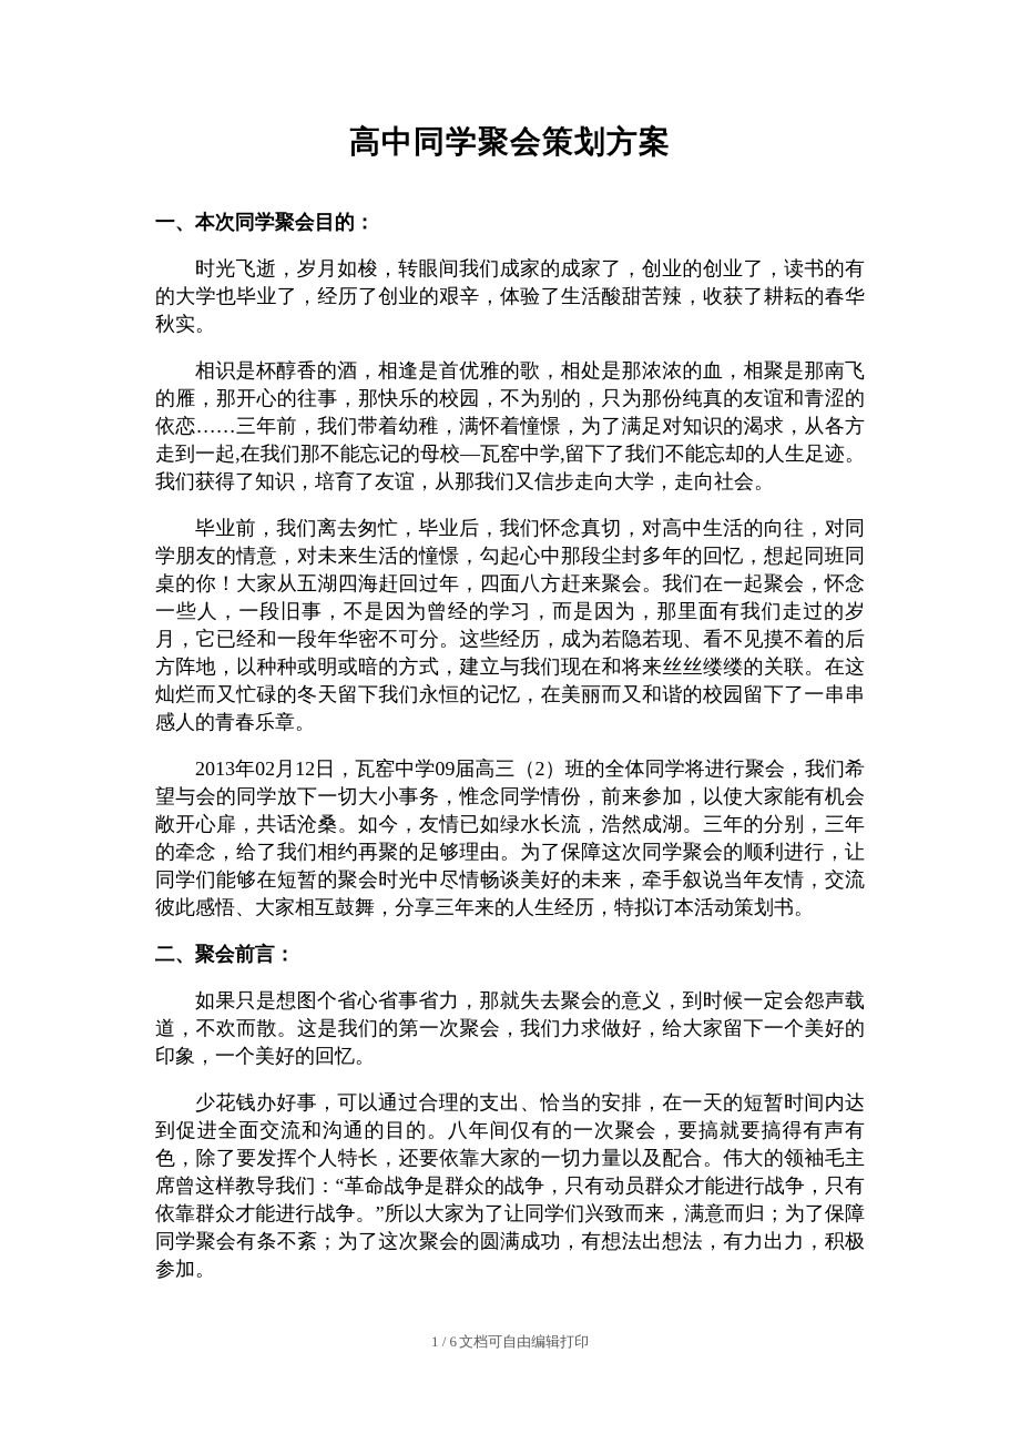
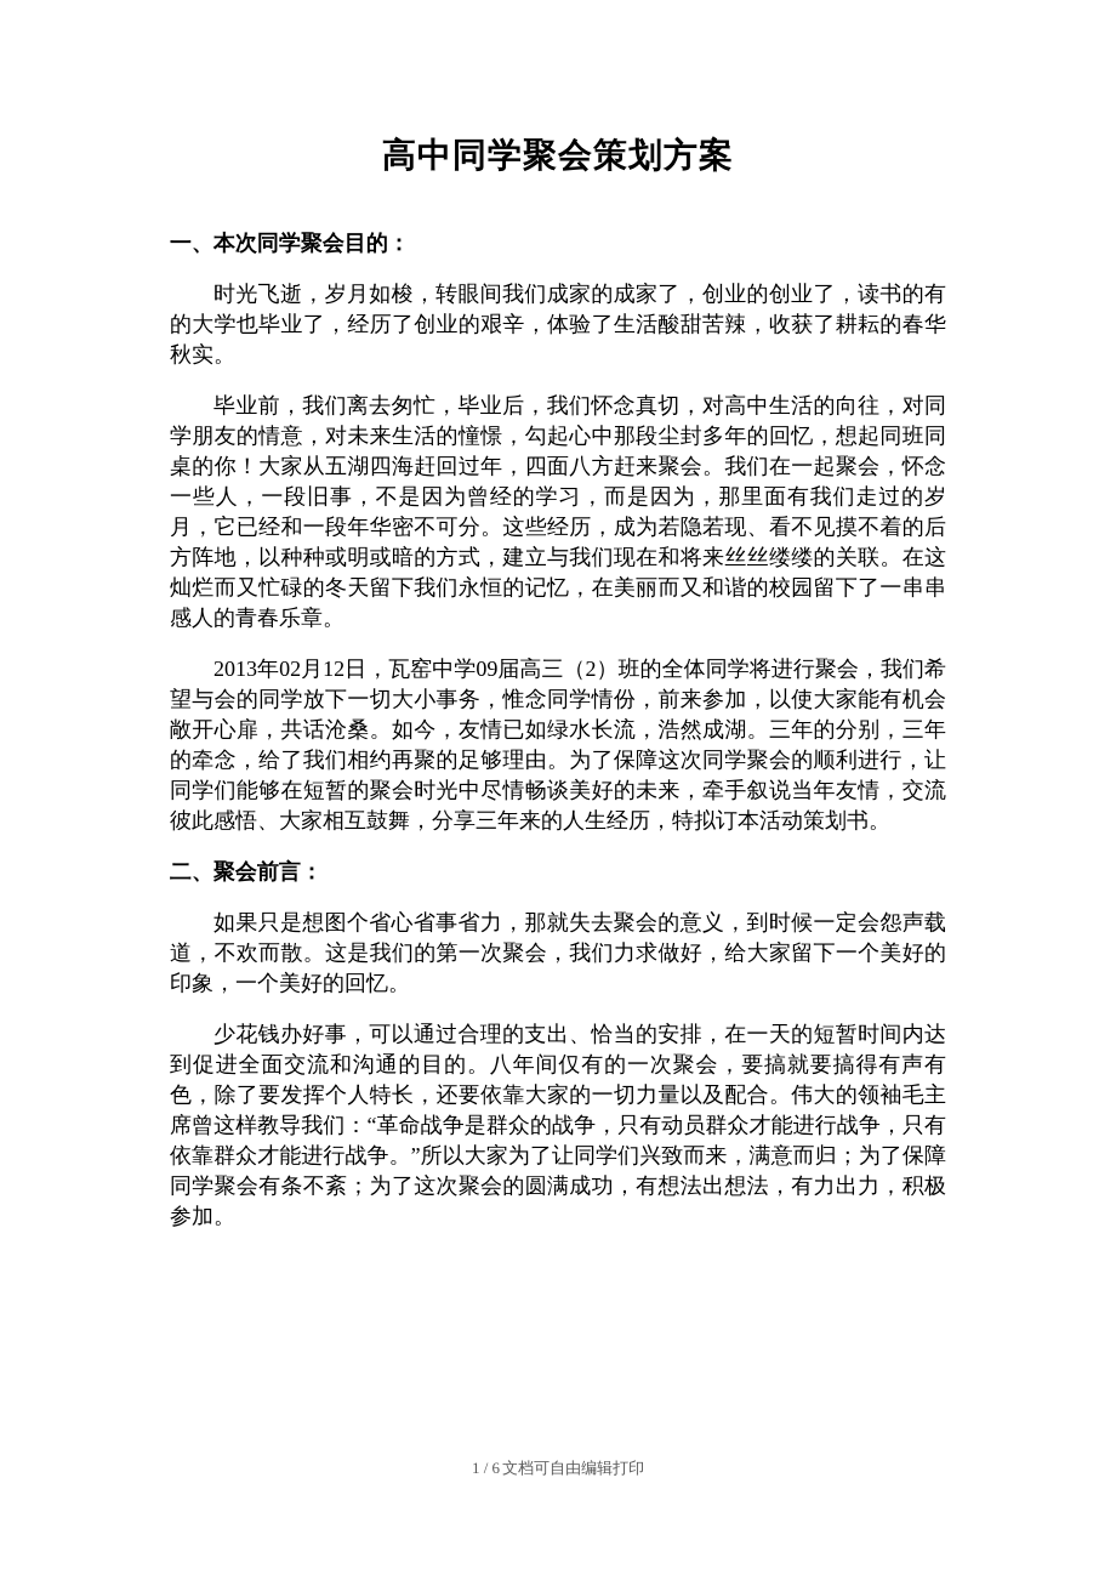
  高中同学聚会策划方案
  一、本次同学聚会目的：
  时光飞逝，岁月如梭，转眼间我们成家的成家了，创业的创业了，读书的有的大学也毕业了，经历了创业的艰辛，体验了生活酸甜苦辣，收获了耕耘的春华秋实。
- 相识是杯醇香的酒，相逢是首优雅的歌，相处是那浓浓的血，相聚是那南飞的雁，那开心的往事，那快乐的校园，不为别的，只为那份纯真的友谊和青涩的依恋……三年前，我们带着幼稚，满怀着憧憬，为了满足对知识的渴求，从各方走到一起,在我们那不能忘记的母校—瓦窑中学,留下了我们不能忘却的人生足迹。我们获得了知识，培育了友谊，从那我们又信步走向大学，走向社会。
  毕业前，我们离去匆忙，毕业后，我们怀念真切，对高中生活的向往，对同学朋友的情意，对未来生活的憧憬，勾起心中那段尘封多年的回忆，想起同班同桌的你！大家从五湖四海赶回过年，四面八方赶来聚会。我们在一起聚会，怀念一些人，一段旧事，不是因为曾经的学习，而是因为，那里面有我们走过的岁月，它已经和一段年华密不可分。这些经历，成为若隐若现、看不见摸不着的后方阵地，以种种或明或暗的方式，建立与我们现在和将来丝丝缕缕的关联。在这灿烂而又忙碌的冬天留下我们永恒的记忆，在美丽而又和谐的校园留下了一串串感人的青春乐章。
  2013年02月12日，瓦窑中学09届高三（2）班的全体同学将进行聚会，我们希望与会的同学放下一切大小事务，惟念同学情份，前来参加，以使大家能有机会敞开心扉，共话沧桑。如今，友情已如绿水长流，浩然成湖。三年的分别，三年的牵念，给了我们相约再聚的足够理由。为了保障这次同学聚会的顺利进行，让同学们能够在短暂的聚会时光中尽情畅谈美好的未来，牵手叙说当年友情，交流彼此感悟、大家相互鼓舞，分享三年来的人生经历，特拟订本活动策划书。
  二、聚会前言：
  如果只是想图个省心省事省力，那就失去聚会的意义，到时候一定会怨声载道，不欢而散。这是我们的第一次聚会，我们力求做好，给大家留下一个美好的印象，一个美好的回忆。
  少花钱办好事，可以通过合理的支出、恰当的安排，在一天的短暂时间内达到促进全面交流和沟通的目的。八年间仅有的一次聚会，要搞就要搞得有声有色，除了要发挥个人特长，还要依靠大家的一切力量以及配合。伟大的领袖毛主席曾这样教导我们：“革命战争是群众的战争，只有动员群众才能进行战争，只有依靠群众才能进行战争。”所以大家为了让同学们兴致而来，满意而归；为了保障同学聚会有条不紊；为了这次聚会的圆满成功，有想法出想法，有力出力，积极参加。
  1 / 6 文档可自由编辑打印
